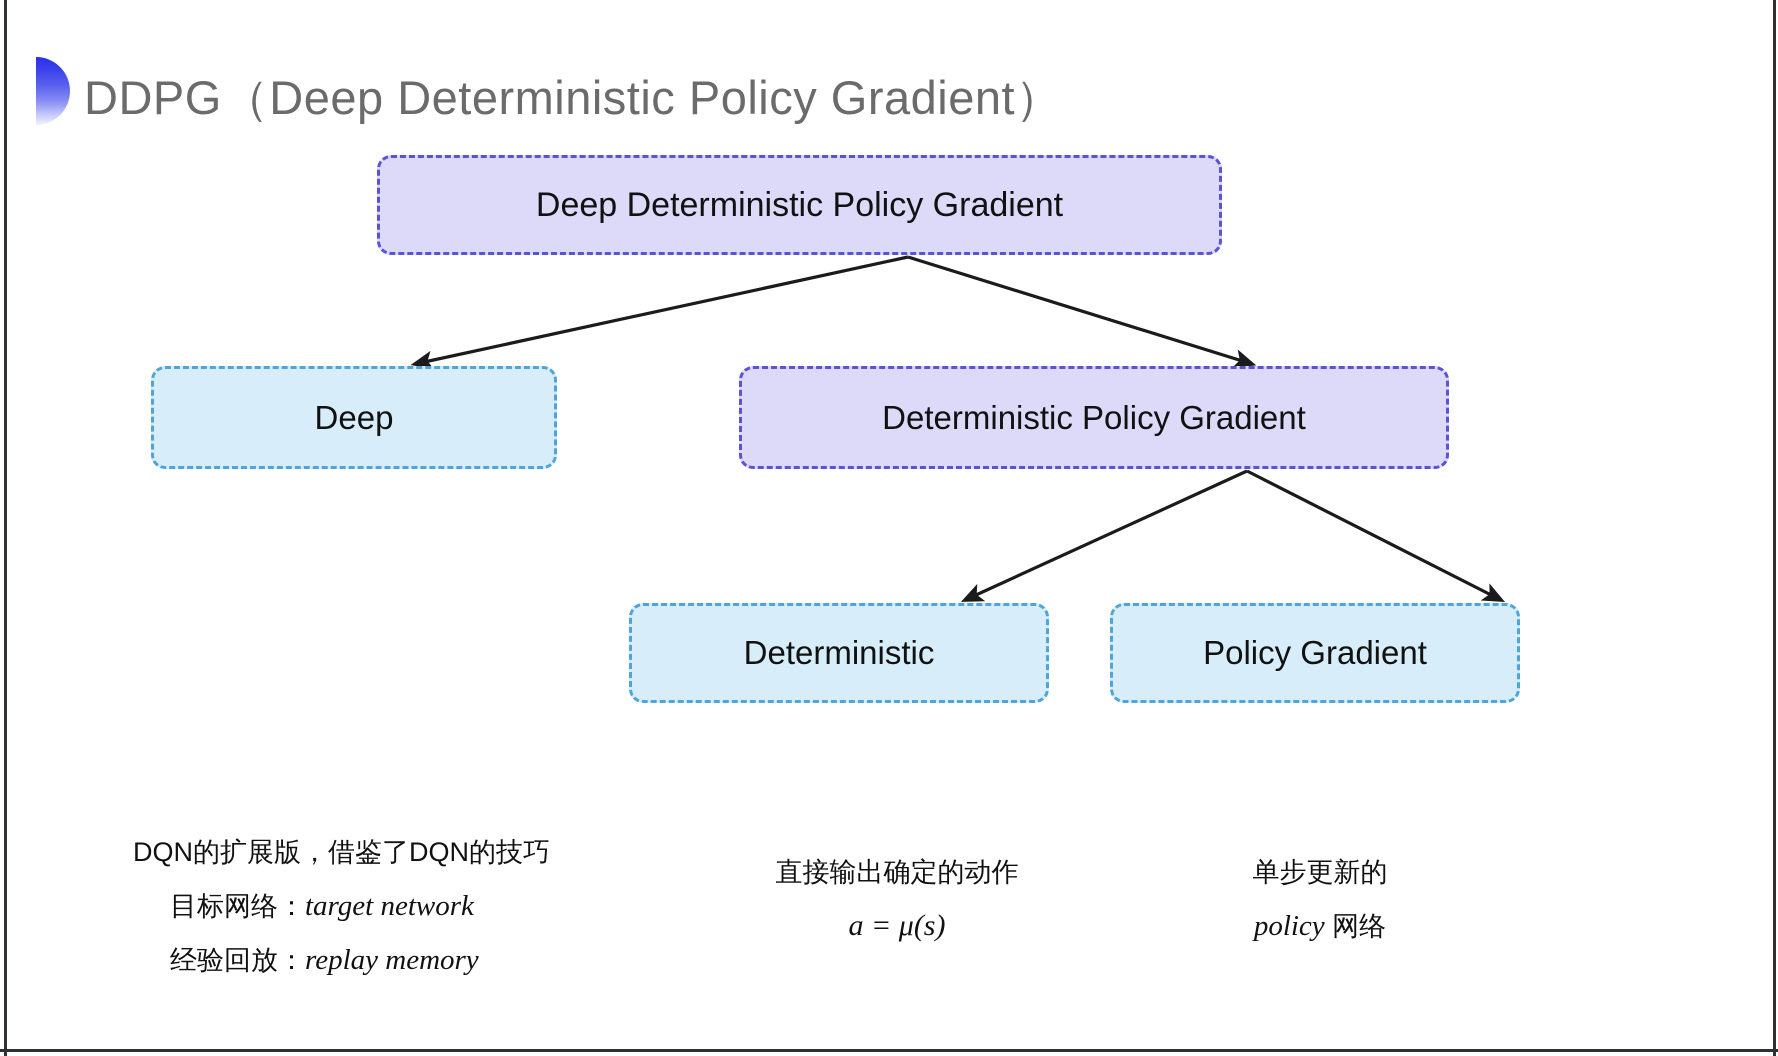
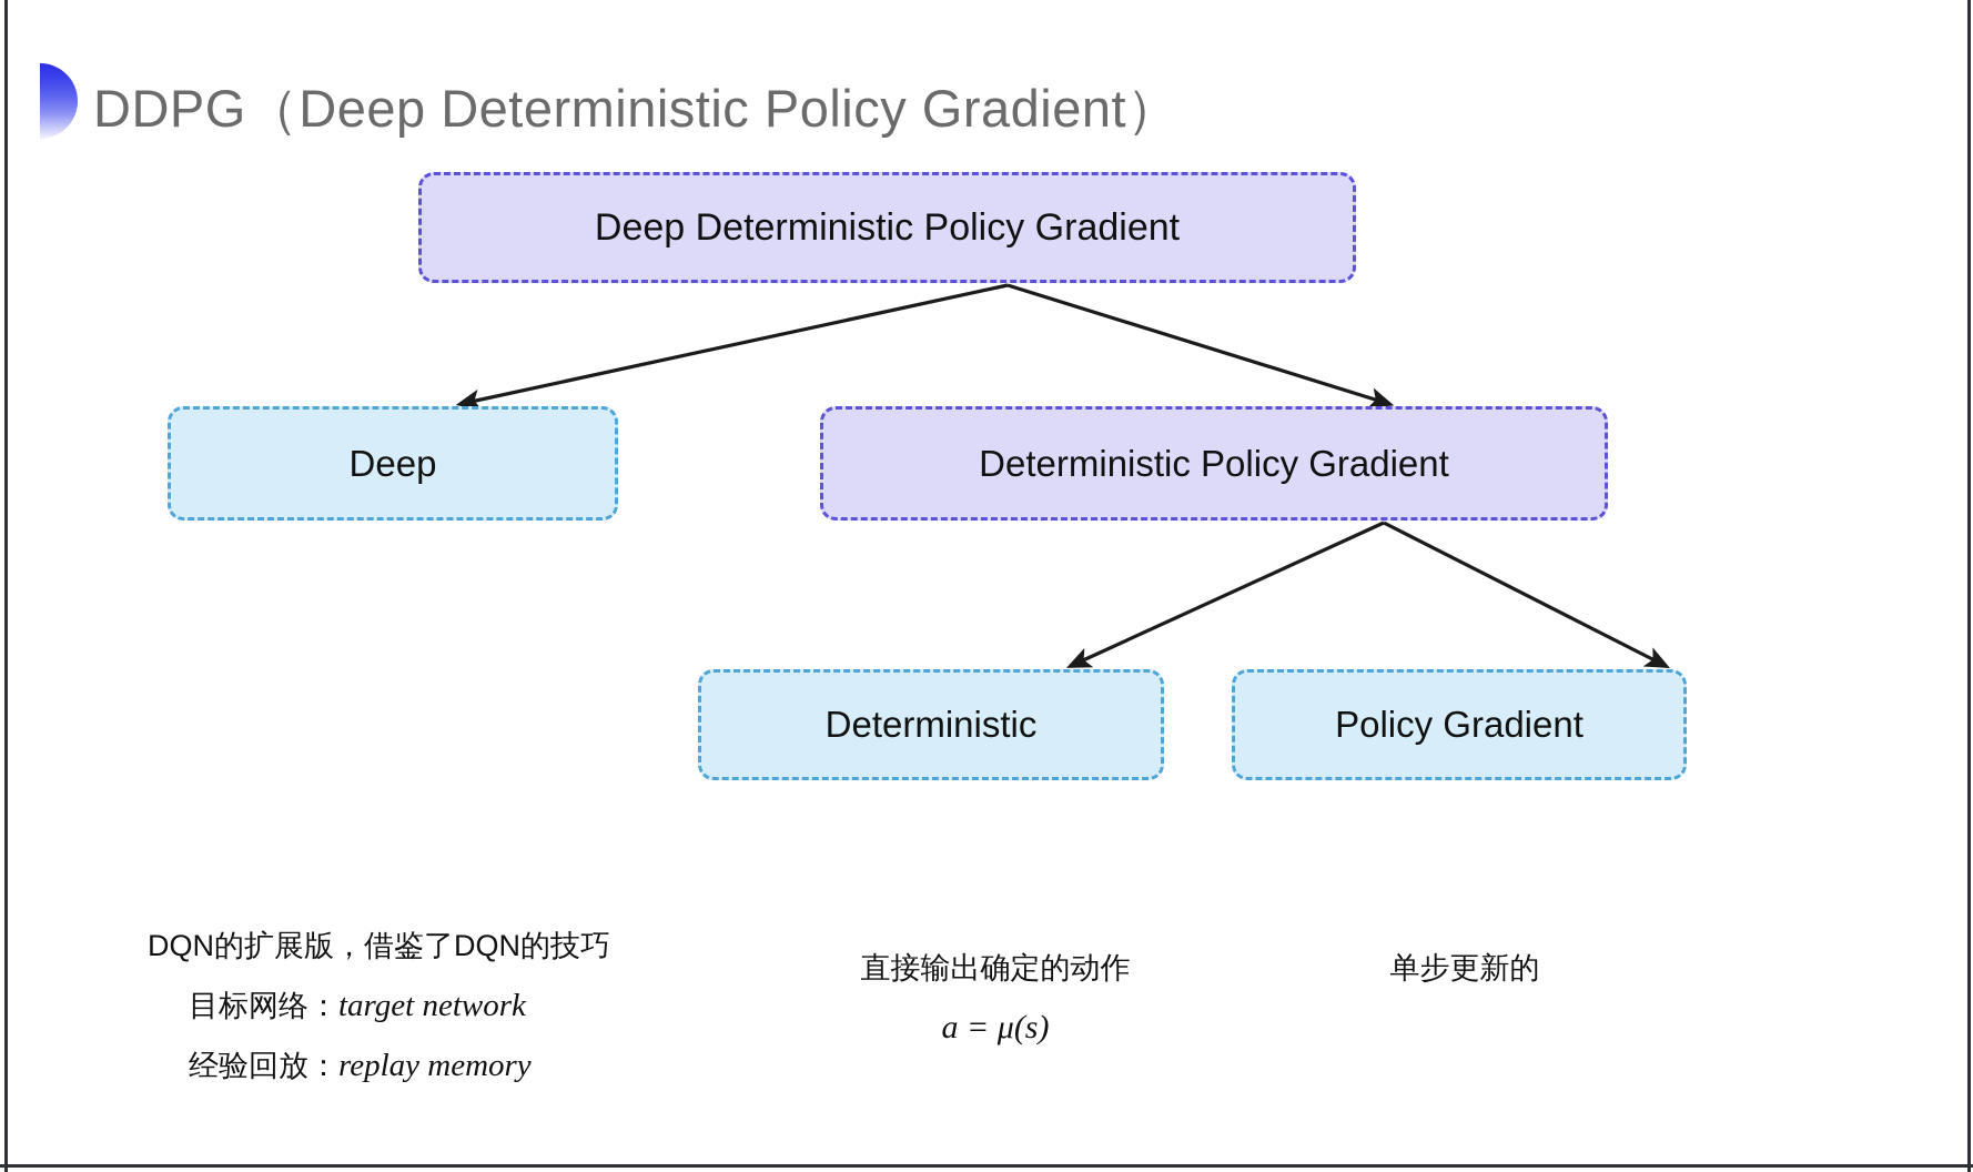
  DDPG（Deep Deterministic Policy Gradient）
  Deep Deterministic Policy Gradient
  Deep
  Deterministic Policy Gradient
  Deterministic
  Policy Gradient
  DQN的扩展版，借鉴了DQN的技巧
  目标网络：target network
  经验回放：replay memory
  直接输出确定的动作
  a = μ(s)
  单步更新的
- policy 网络
